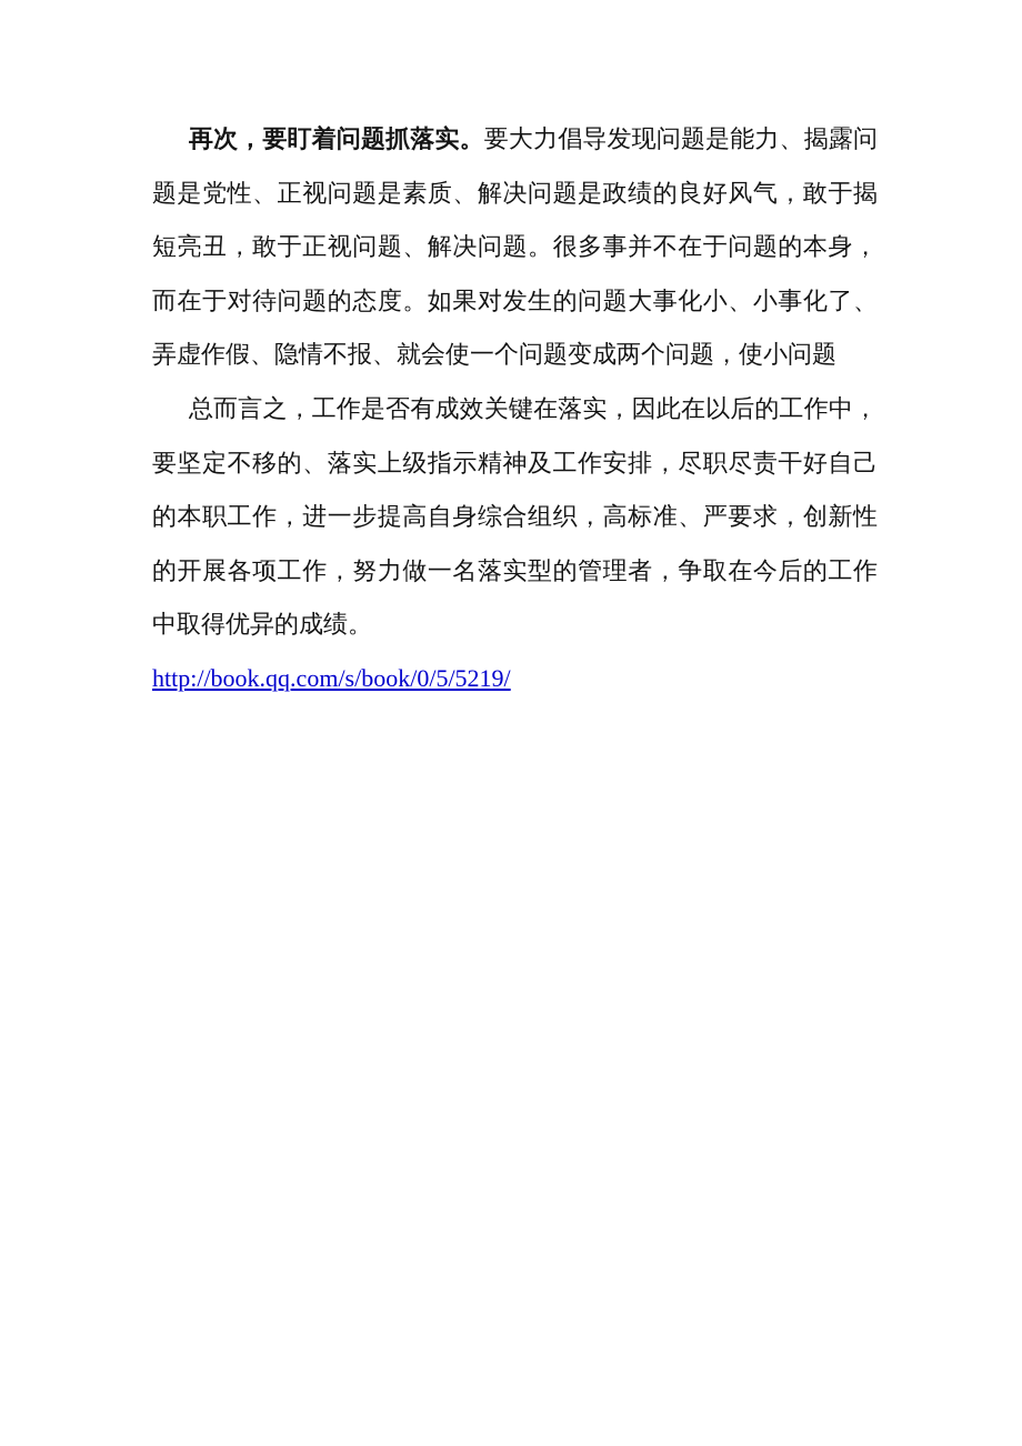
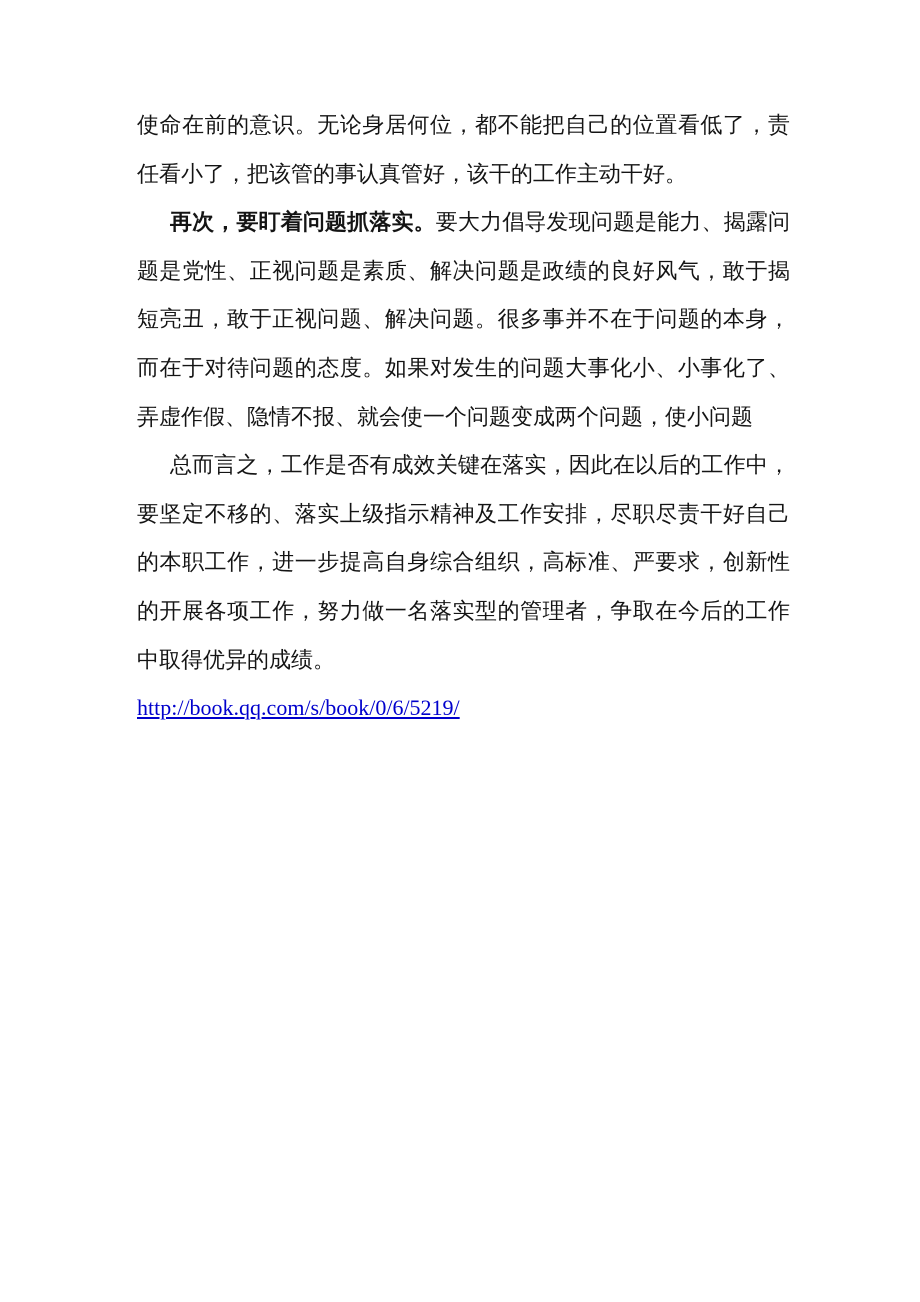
+ 使命在前的意识。无论身居何位，都不能把自己的位置看低了，责任看小了，把该管的事认真管好，该干的工作主动干好。
  再次，要盯着问题抓落实。要大力倡导发现问题是能力、揭露问题是党性、正视问题是素质、解决问题是政绩的良好风气，敢于揭短亮丑，敢于正视问题、解决问题。很多事并不在于问题的本身，而在于对待问题的态度。如果对发生的问题大事化小、小事化了、弄虚作假、隐情不报、就会使一个问题变成两个问题，使小问题
  总而言之，工作是否有成效关键在落实，因此在以后的工作中，要坚定不移的、落实上级指示精神及工作安排，尽职尽责干好自己的本职工作，进一步提高自身综合组织，高标准、严要求，创新性的开展各项工作，努力做一名落实型的管理者，争取在今后的工作中取得优异的成绩。
- http://book.qq.com/s/book/0/5/5219/
+ http://book.qq.com/s/book/0/6/5219/
